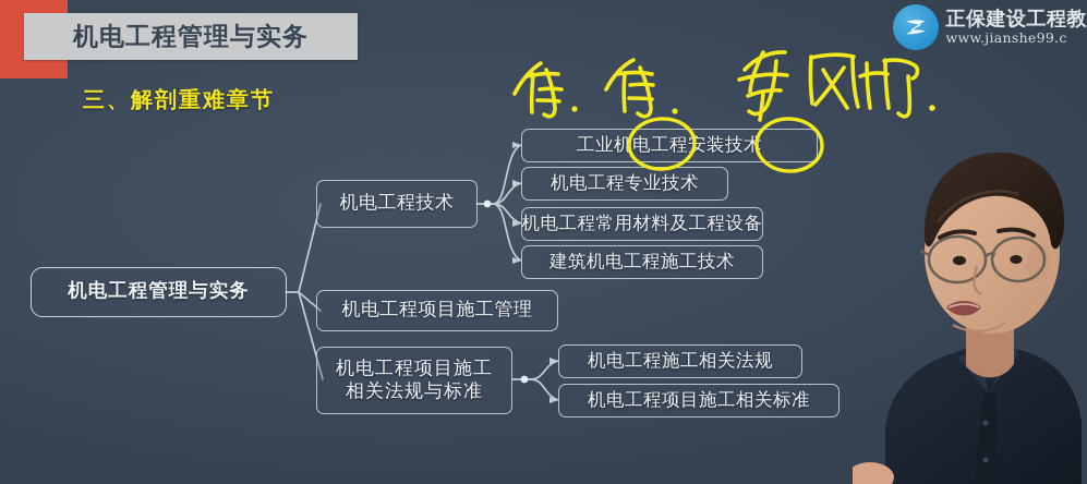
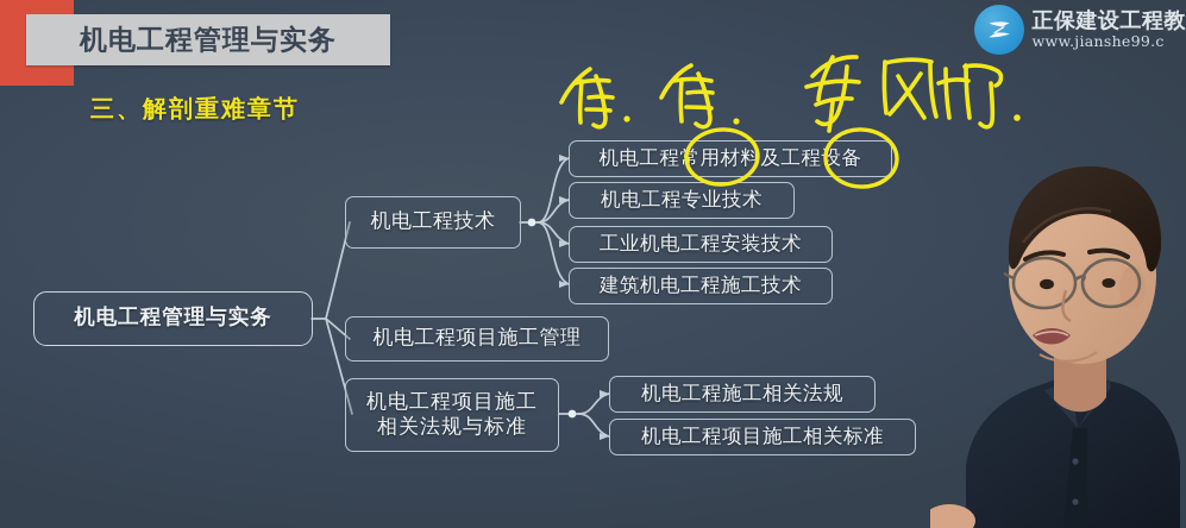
  机电工程管理与实务
  三、解剖重难章节
  正保建设工程教
  www.jianshe99.c
  机电工程管理与实务
  机电工程技术
- 工业机电工程安装技术
+ 机电工程常用材料及工程设备
  机电工程专业技术
- 机电工程常用材料及工程设备
+ 工业机电工程安装技术
  建筑机电工程施工技术
  机电工程项目施工管理
  机电工程项目施工
  相关法规与标准
  机电工程施工相关法规
  机电工程项目施工相关标准
